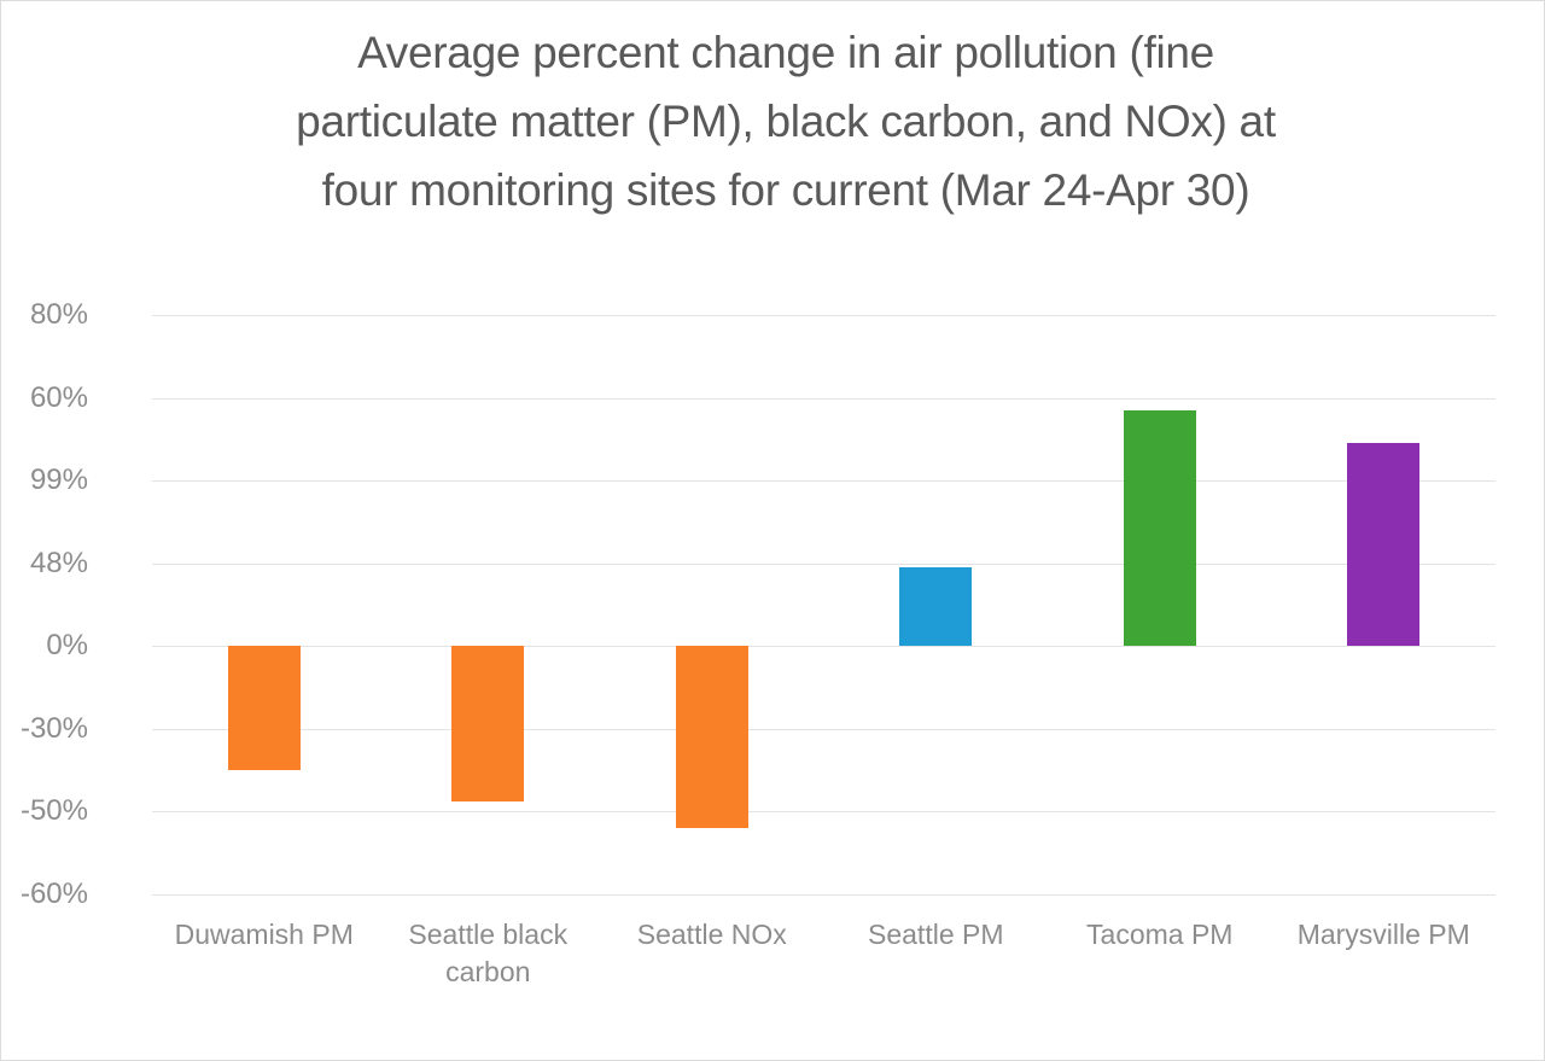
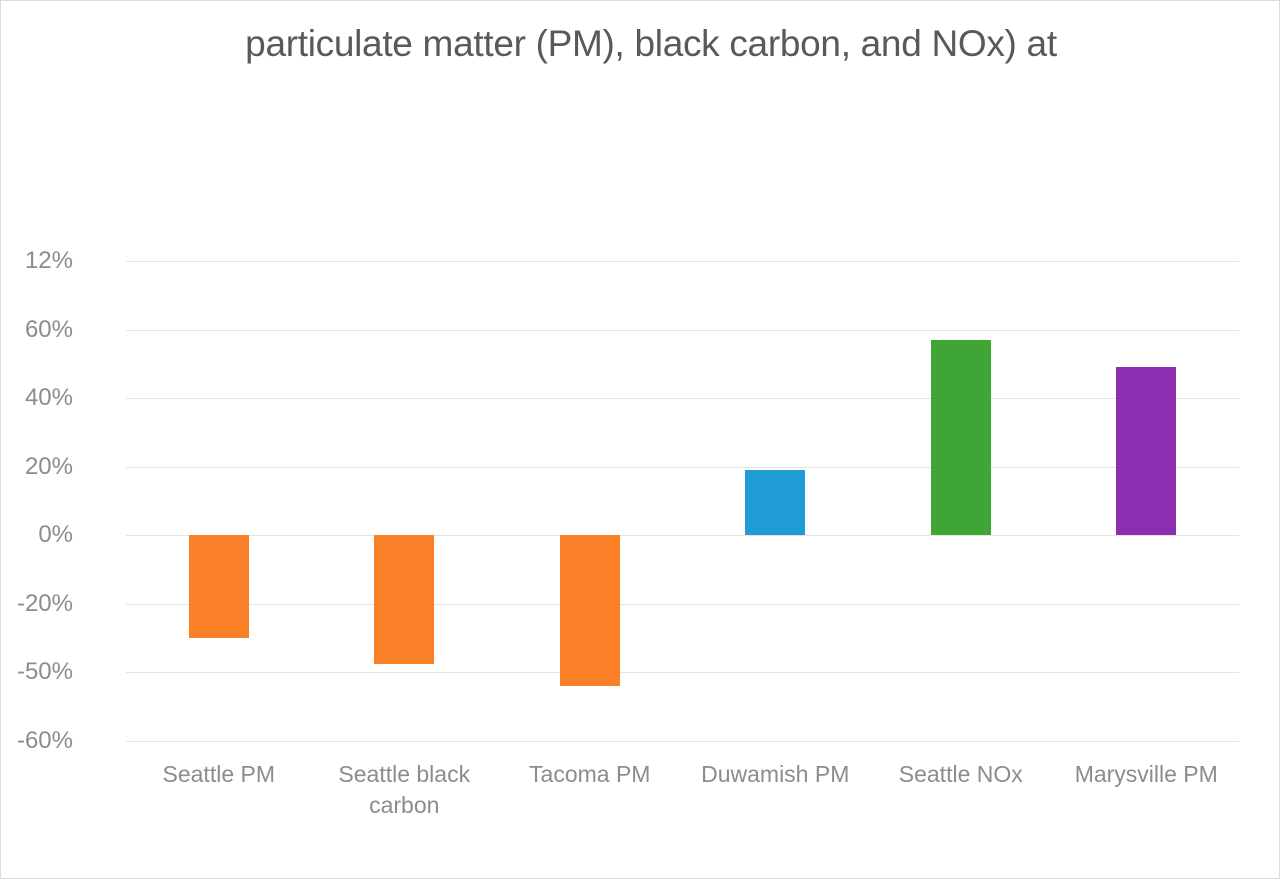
- Average percent change in air pollution (fine
  particulate matter (PM), black carbon, and NOx) at
- four monitoring sites for current (Mar 24-Apr 30)
- 80%
+ 12%
  60%
- 99%
+ 40%
- 48%
+ 20%
  0%
- -30%
+ -20%
  -50%
  -60%
- Duwamish PM
+ Seattle PM
  Seattle black carbon
- Seattle NOx
+ Tacoma PM
- Seattle PM
+ Duwamish PM
- Tacoma PM
+ Seattle NOx
  Marysville PM
